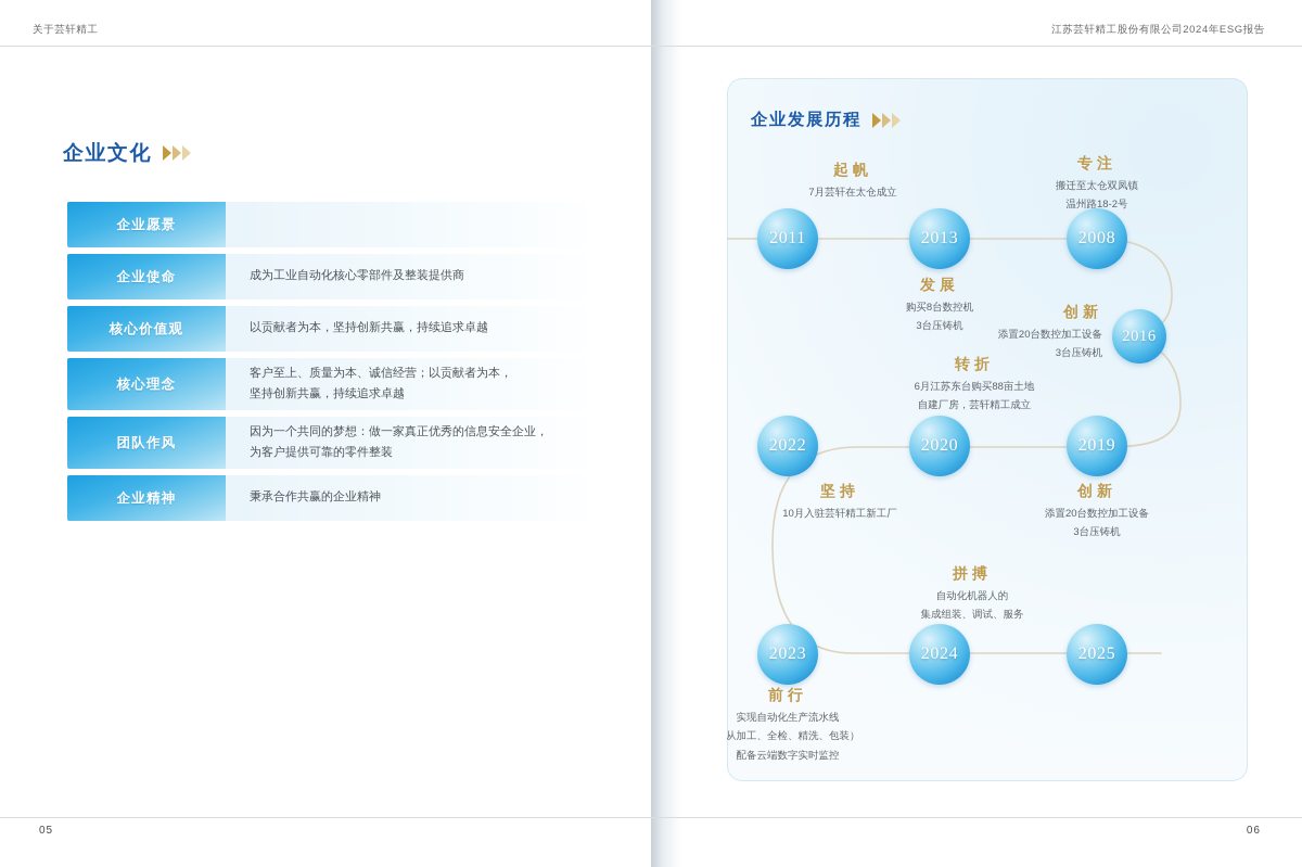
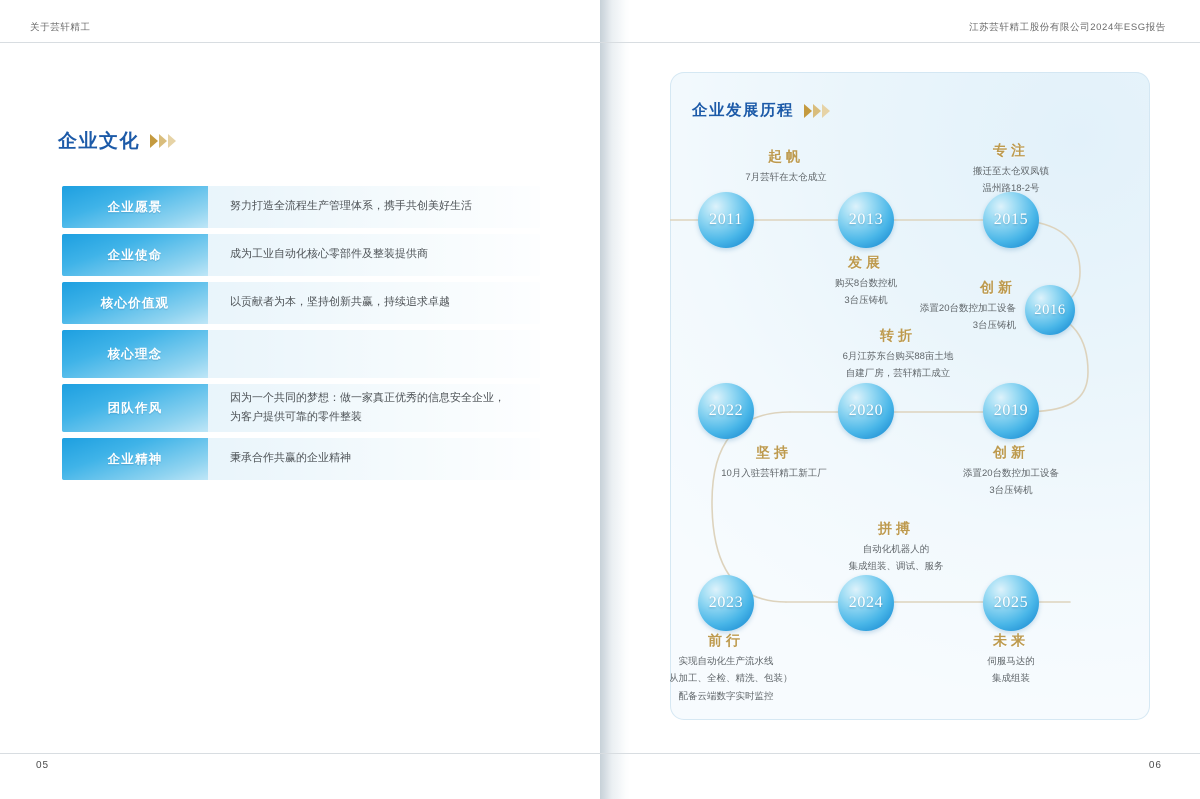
  关于芸轩精工
  企业文化
  企业愿景
+ 努力打造全流程生产管理体系，携手共创美好生活
  企业使命
  成为工业自动化核心零部件及整装提供商
  核心价值观
  以贡献者为本，坚持创新共赢，持续追求卓越
  核心理念
- 客户至上、质量为本、诚信经营；以贡献者为本，
- 坚持创新共赢，持续追求卓越
  团队作风
  因为一个共同的梦想：做一家真正优秀的信息安全企业，
  为客户提供可靠的零件整装
  企业精神
  秉承合作共赢的企业精神
  05
  江苏芸轩精工股份有限公司2024年ESG报告
  企业发展历程
  起帆
  7月芸轩在太仓成立
  2011
  2013
  发展
  购买8台数控机
  3台压铸机
  专注
  搬迁至太仓双凤镇
  温州路18-2号
- 2008
+ 2015
  创新
  添置20台数控加工设备
  3台压铸机
  2016
  转折
  6月江苏东台购买88亩土地
  自建厂房，芸轩精工成立
  2022
  坚持
  10月入驻芸轩精工新工厂
  2020
  2019
  创新
  添置20台数控加工设备
  3台压铸机
  拼搏
  自动化机器人的
  集成组装、调试、服务
  2023
  前行
  实现自动化生产流水线
  从加工、全检、精洗、包装）
  配备云端数字实时监控
  2024
  2025
+ 未来
+ 伺服马达的
+ 集成组装
  06
